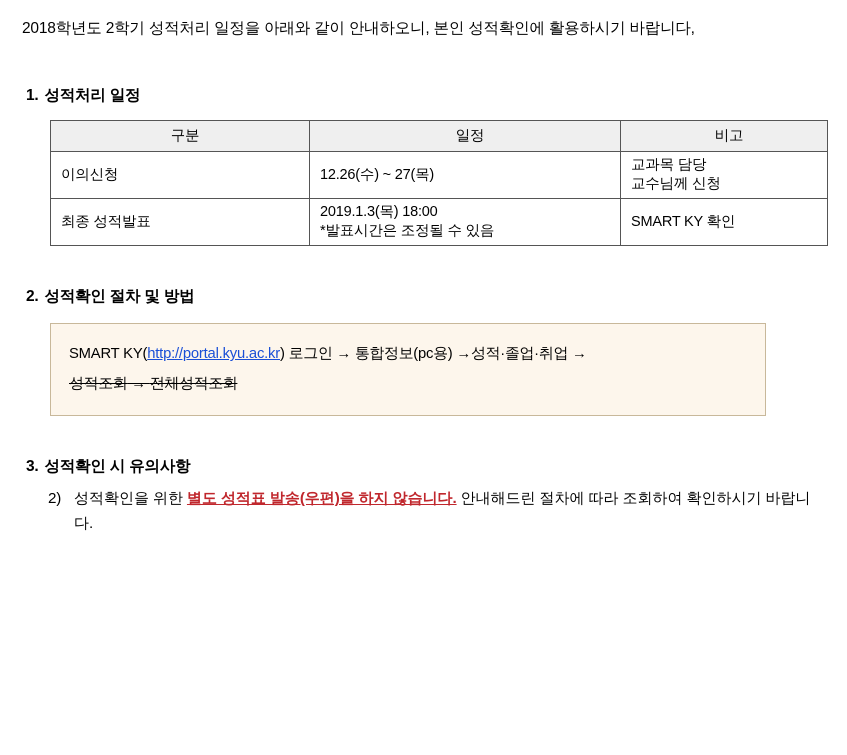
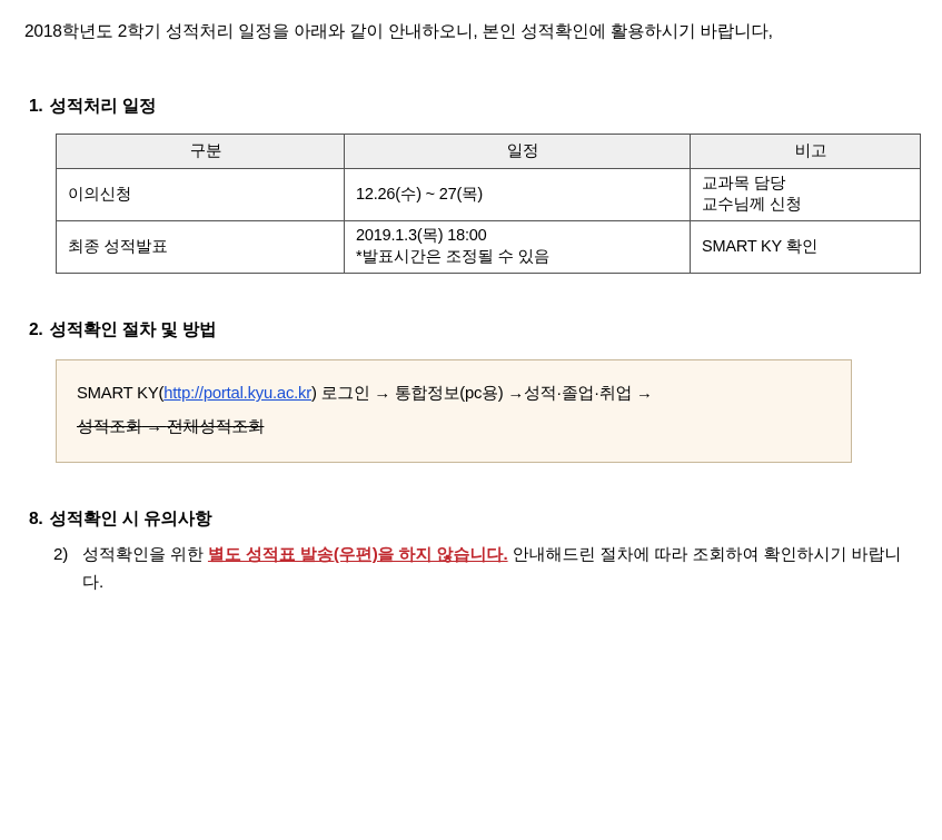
  2018학년도 2학기 성적처리 일정을 아래와 같이 안내하오니, 본인 성적확인에 활용하시기 바랍니다,
  1. 성적처리 일정
  구분	일정	비고
  이의신청	12.26(수) ~ 27(목)	교과목 담당 교수님께 신청
  최종 성적발표	2019.1.3(목) 18:00 *발표시간은 조정될 수 있음	SMART KY 확인
  2. 성적확인 절차 및 방법
  SMART KY(http://portal.kyu.ac.kr) 로그인 → 통합정보(pc용) →성적·졸업·취업 →
  성적조회 → 전체성적조회
- 3. 성적확인 시 유의사항
+ 8. 성적확인 시 유의사항
  2)
  성적확인을 위한 별도 성적표 발송(우편)을 하지 않습니다. 안내해드린 절차에 따라 조회하여 확인하시기 바랍니다.
